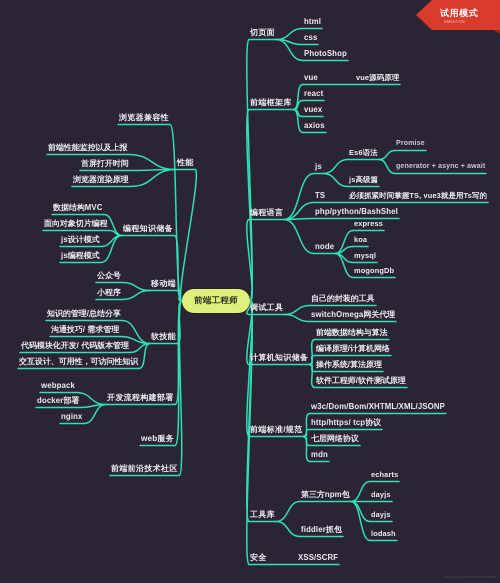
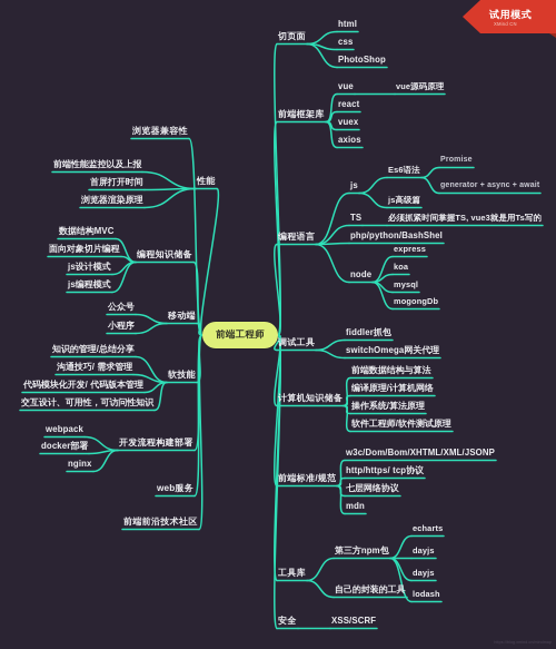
  前端工程师
  切页面
  html
  css
  PhotoShop
  前端框架库
  vue
  vue源码原理
  react
  vuex
  axios
  编程语言
  js
  Es6语法
  js高级篇
  TS
  必须抓紧时间掌握TS, vue3就是用Ts写的
  php/python/BashShel
  node
  express
  koa
  mysql
  mogongDb
  调试工具
- 自己的封装的工具
+ fiddler抓包
  switchOmega网关代理
  计算机知识储备
  前端数据结构与算法
  编译原理/计算机网络
  操作系统/算法原理
  软件工程师/软件测试原理
  前端标准/规范
  w3c/Dom/Bom/XHTML/XML/JSONP
  http/https/ tcp协议
  七层网络协议
  mdn
  工具库
  第三方npm包
  echarts
  dayjs
  dayjs
  lodash
- fiddler抓包
+ 自己的封装的工具
  安全
  XSS/SCRF
  浏览器兼容性
  性能
  前端性能监控以及上报
  首屏打开时间
  浏览器渲染原理
  编程知识储备
  数据结构MVC
  面向对象切片编程
  js设计模式
  js编程模式
  移动端
  公众号
  小程序
  软技能
  知识的管理/总结分享
  沟通技巧/ 需求管理
  代码模块化开发/ 代码版本管理
  交互设计、可用性，可访问性知识
  开发流程构建部署
  webpack
  docker部署
  nginx
  web服务
  前端前沿技术社区
  试用模式
